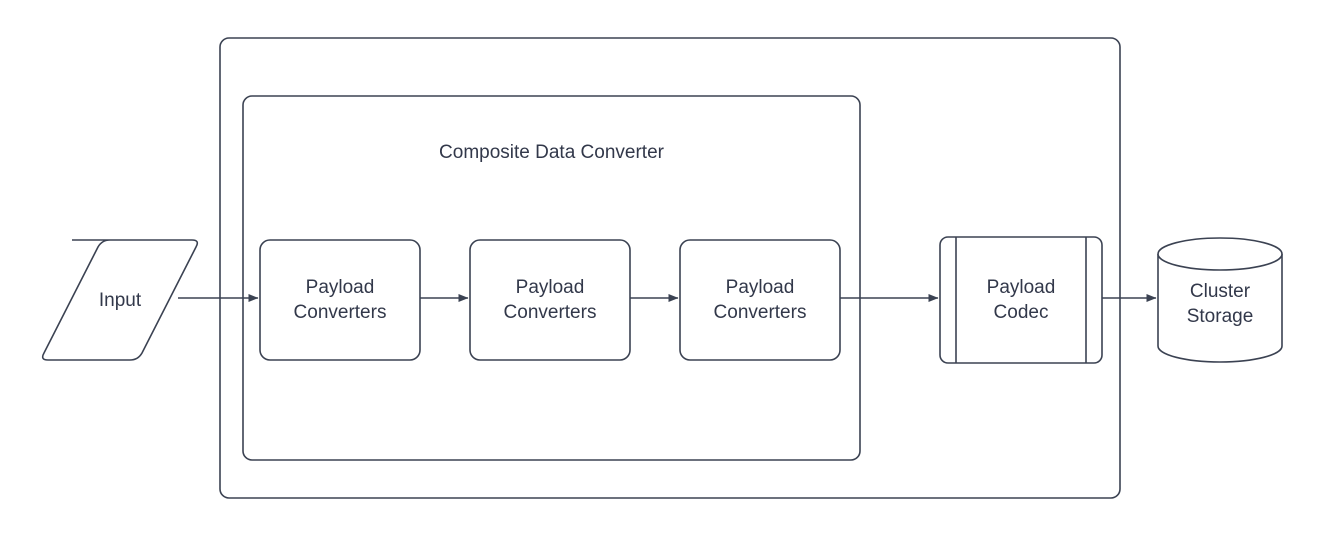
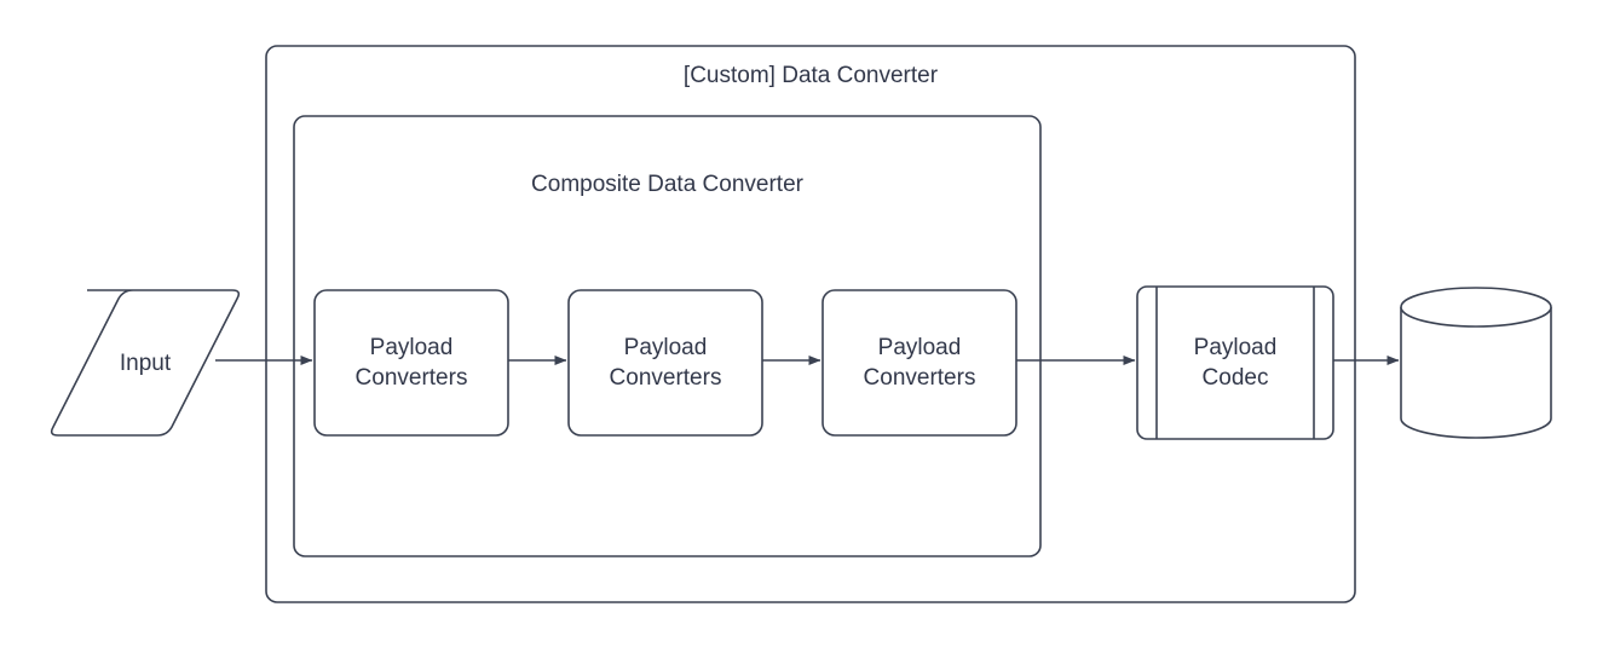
+ [Custom] Data Converter
  Composite Data Converter
  Input
  Payload
  Converters
  Payload
  Converters
  Payload
  Converters
  Payload
  Codec
- Cluster
- Storage
